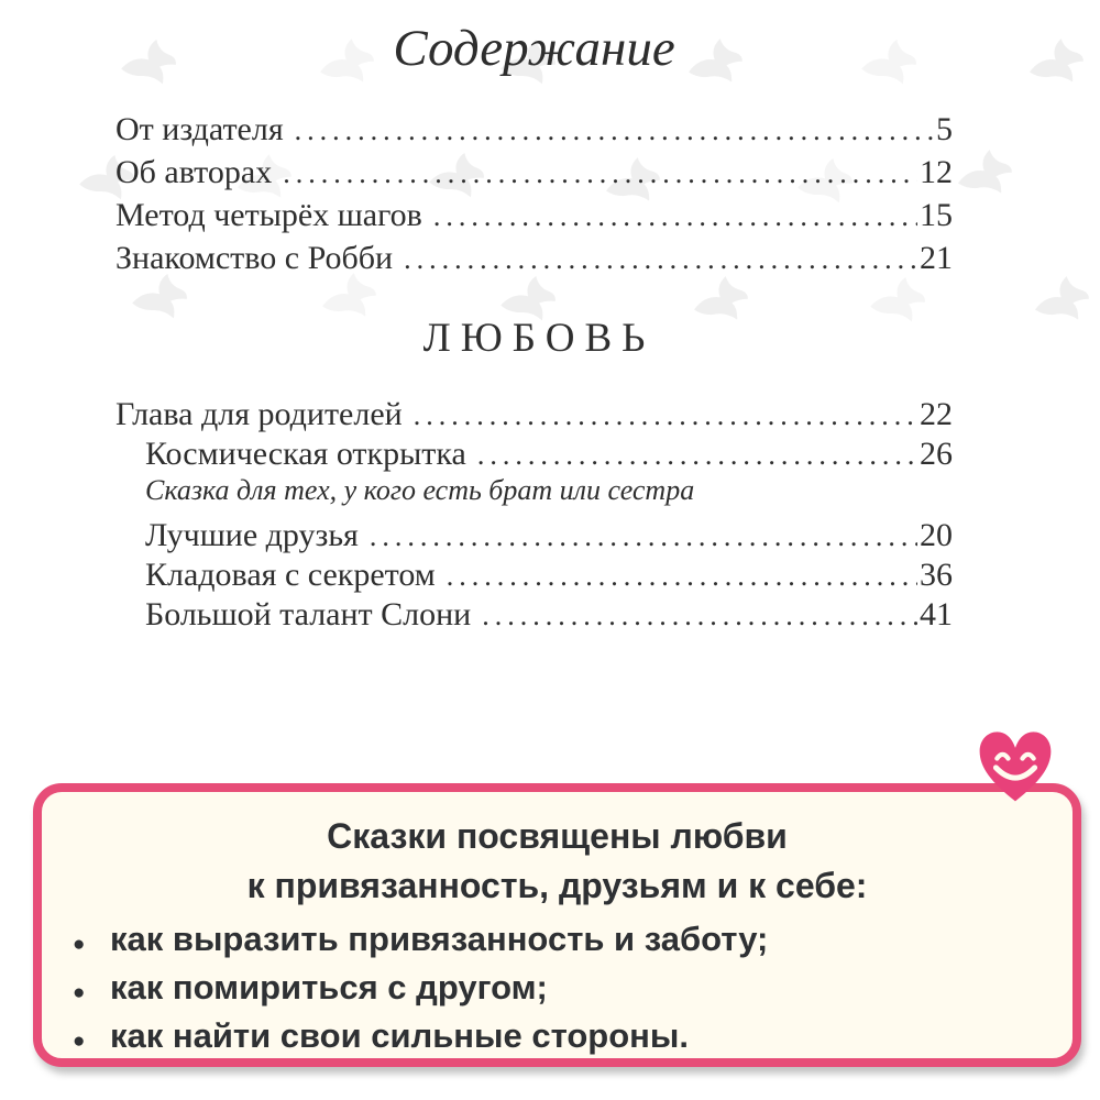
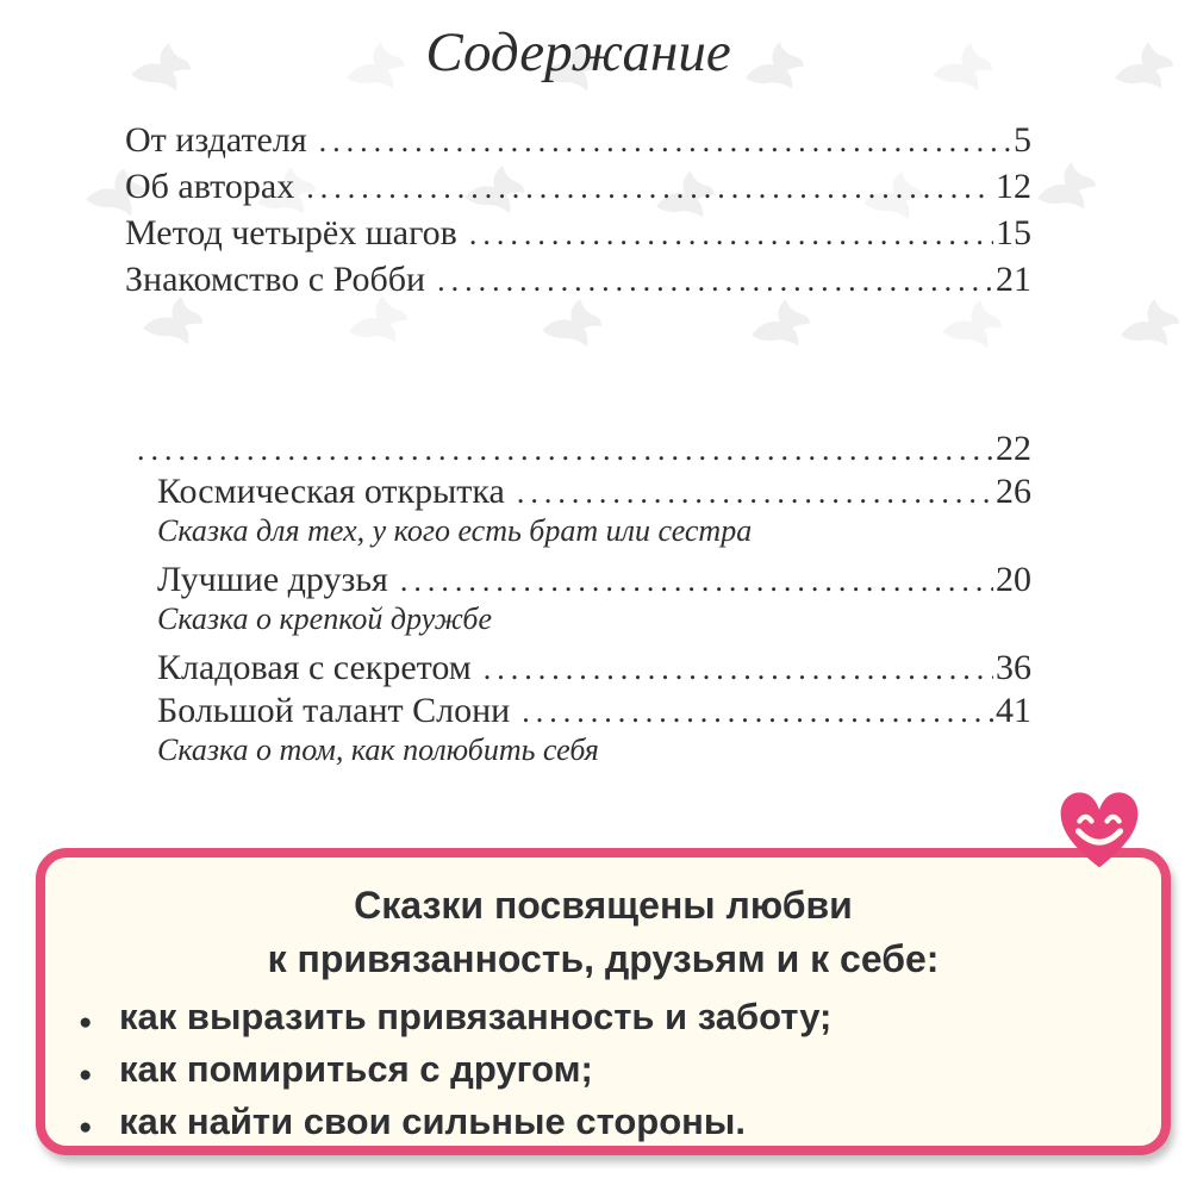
  Содержание
  От издателя
  5
  Об авторах
  12
  Метод четырёх шагов
  15
  Знакомство с Робби
  21
- ЛЮБОВЬ
- Глава для родителей
  22
  Космическая открытка
  26
  Сказка для тех, у кого есть брат или сестра
  Лучшие друзья
  20
+ Сказка о крепкой дружбе
  Кладовая с секретом
  36
  Большой талант Слони
  41
+ Сказка о том, как полюбить себя
  Сказки посвящены любви
  к привязанность, друзьям и к себе:
  ●
  как выразить привязанность и заботу;
  ●
  как помириться с другом;
  ●
  как найти свои сильные стороны.
